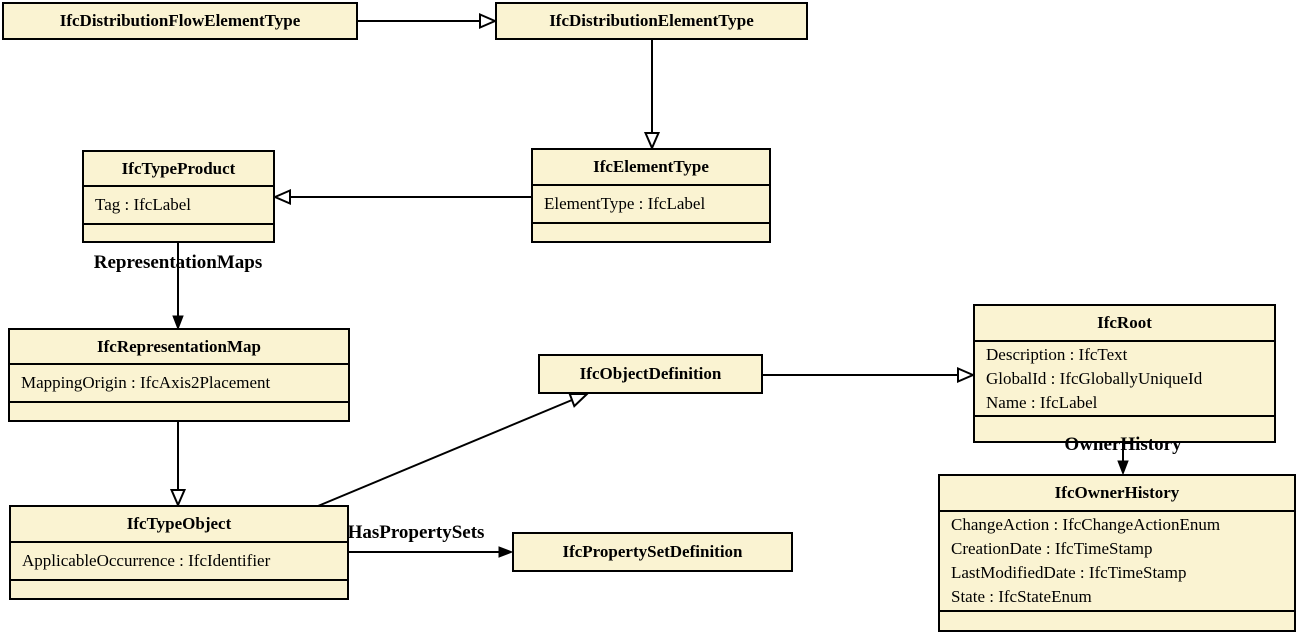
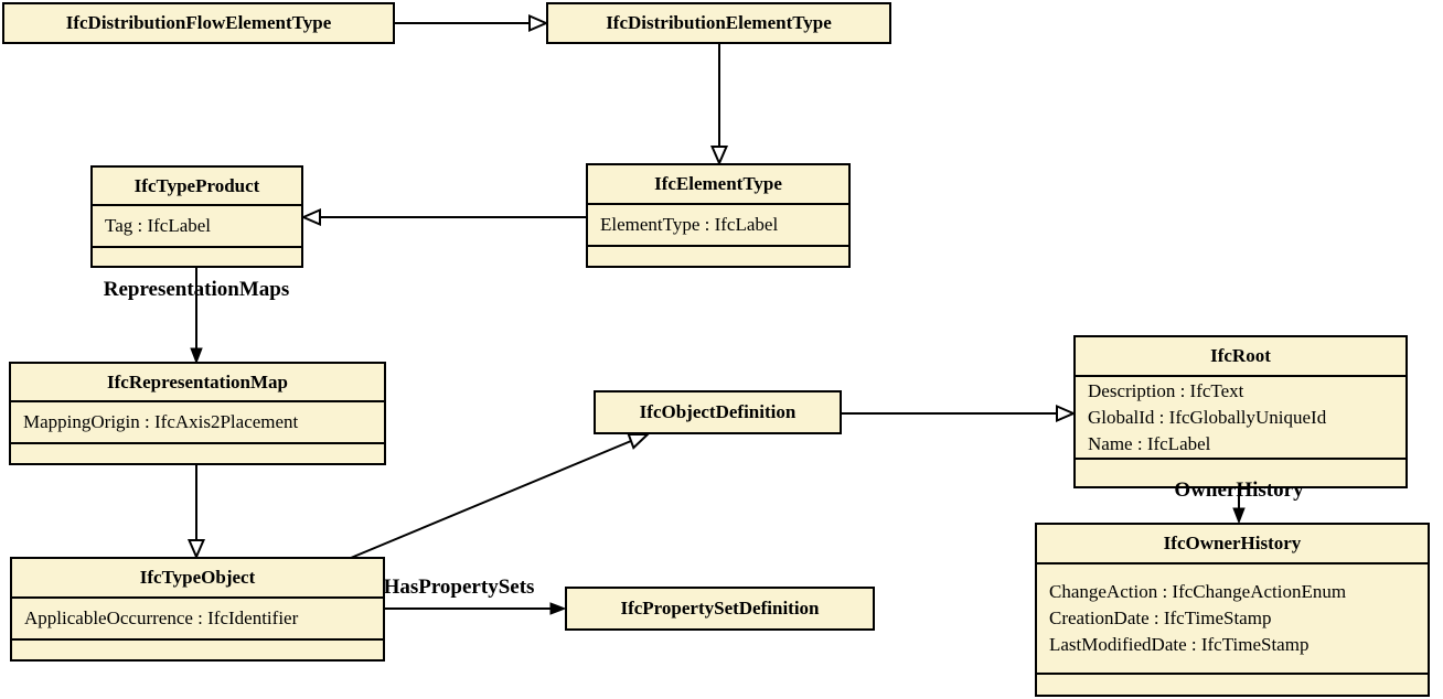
  IfcDistributionFlowElementType
  IfcDistributionElementType
  IfcTypeProduct
  Tag : IfcLabel
  IfcElementType
  ElementType : IfcLabel
  IfcRepresentationMap
  MappingOrigin : IfcAxis2Placement
  IfcObjectDefinition
  IfcRoot
  Description : IfcText
  GlobalId : IfcGloballyUniqueId
  Name : IfcLabel
  IfcTypeObject
  ApplicableOccurrence : IfcIdentifier
  IfcPropertySetDefinition
  IfcOwnerHistory
  ChangeAction : IfcChangeActionEnum
  CreationDate : IfcTimeStamp
  LastModifiedDate : IfcTimeStamp
- State : IfcStateEnum
  RepresentationMaps
  OwnerHistory
  HasPropertySets
